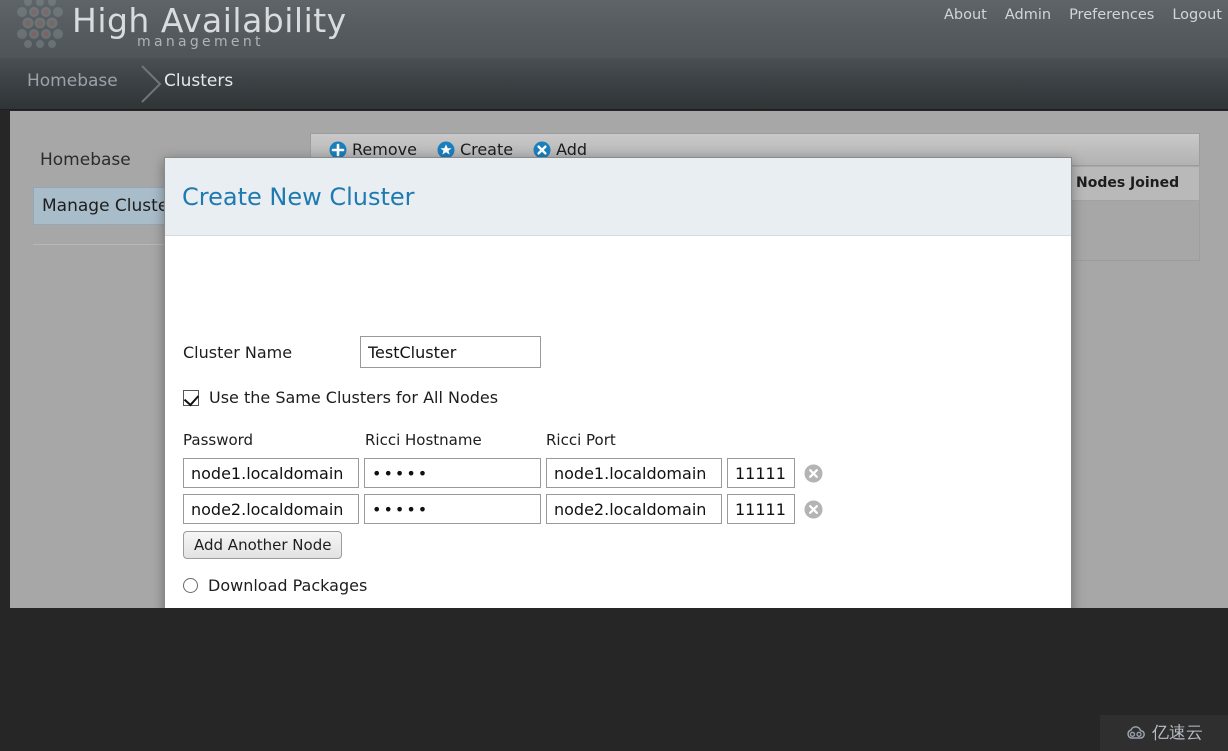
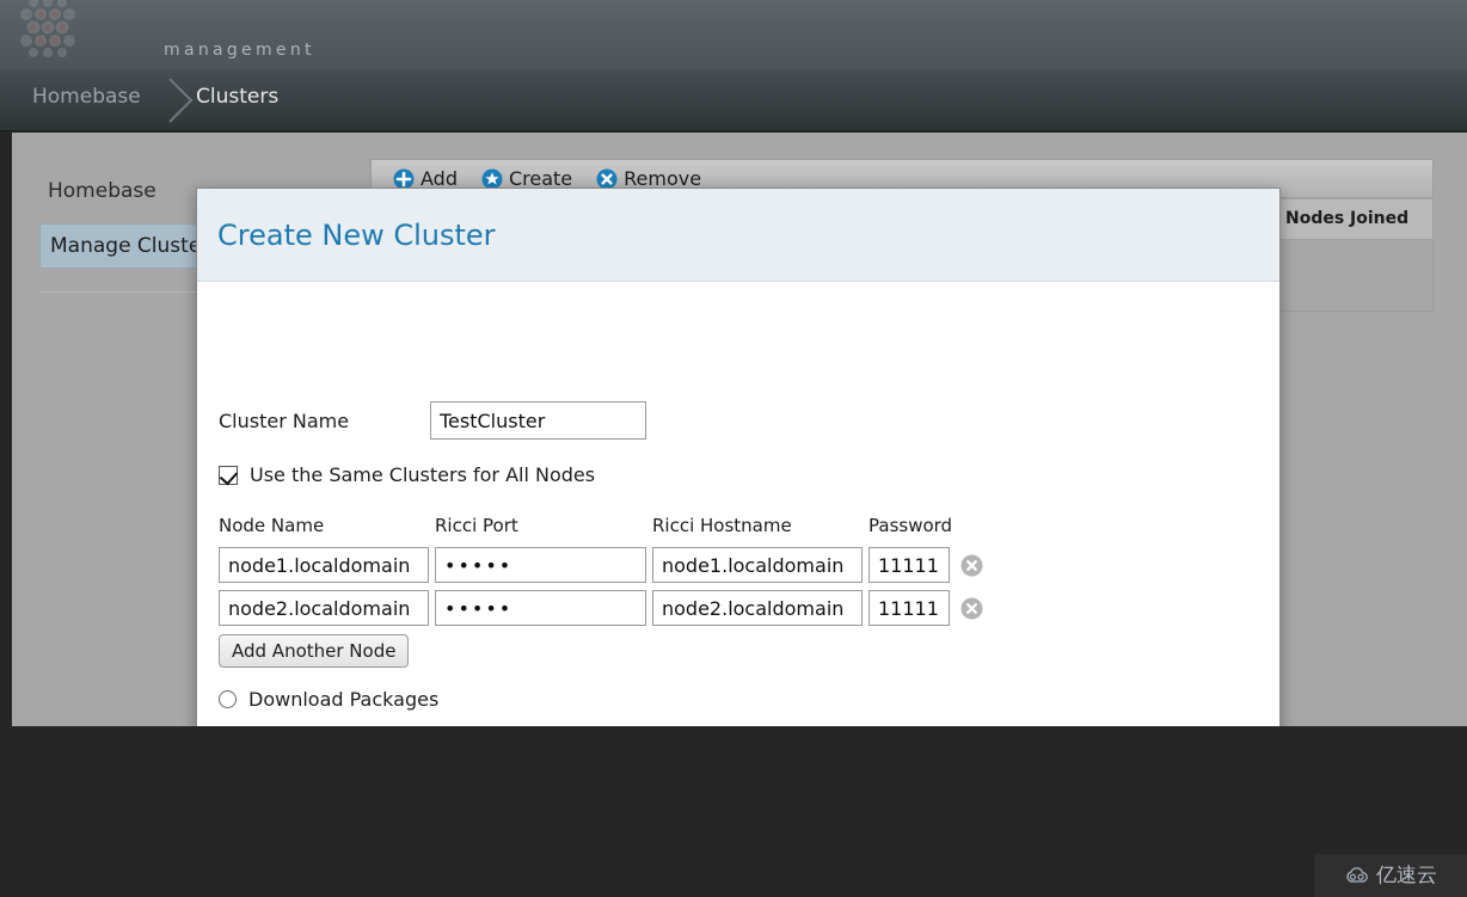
- High Availability
  management
- About
- Admin
- Preferences
- Logout
  Homebase
  Clusters
  Homebase
  Manage Clust
- Remove
+ Add
  Create
- Add
+ Remove
  Nodes Joined
  Create New Cluster
  Cluster Name
  TestCluster
  Use the Same Clusters for All Nodes
+ Node Name
- Password
+ Ricci Port
  Ricci Hostname
- Ricci Port
+ Password
  node1.localdomain
  •••••
  node1.localdomain
  11111
  node2.localdomain
  •••••
  node2.localdomain
  11111
  Add Another Node
  Download Packages
  亿速云
